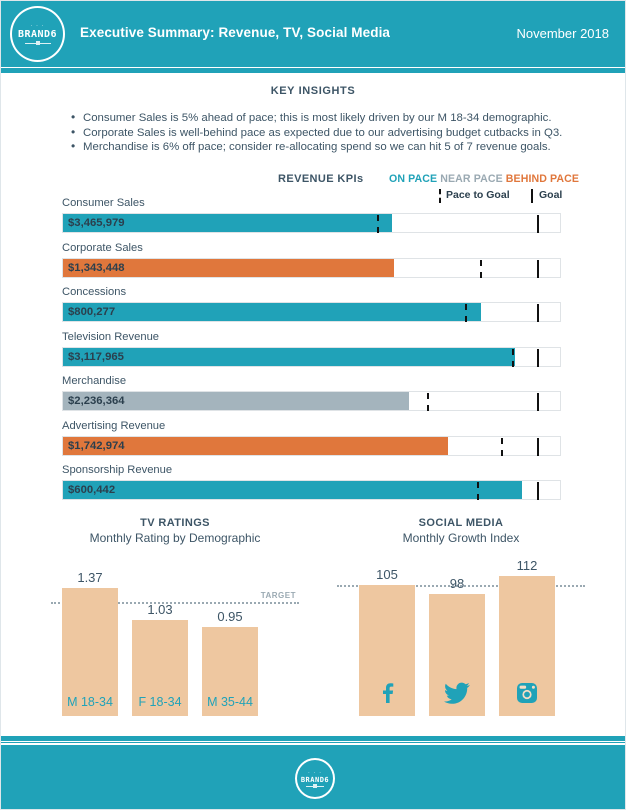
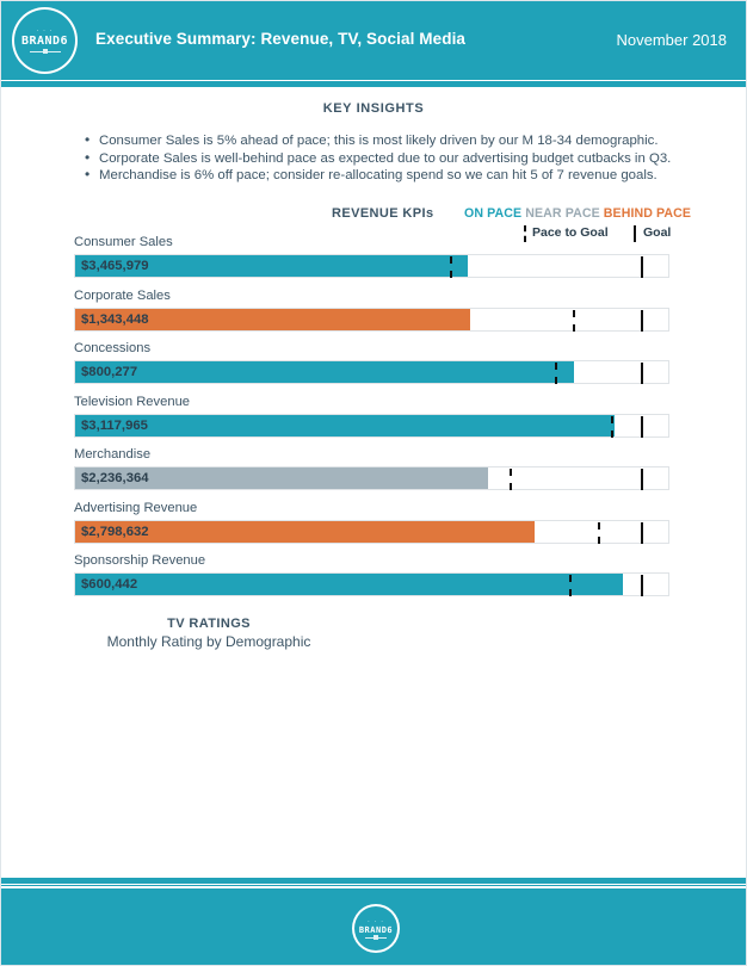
  BRAND6
  Executive Summary: Revenue, TV, Social Media
  November 2018
  KEY INSIGHTS
  Consumer Sales is 5% ahead of pace; this is most likely driven by our M 18-34 demographic.
  Corporate Sales is well-behind pace as expected due to our advertising budget cutbacks in Q3.
  Merchandise is 6% off pace; consider re-allocating spend so we can hit 5 of 7 revenue goals.
  REVENUE KPIs
  ON PACE NEAR PACE BEHIND PACE
  Pace to Goal
  Goal
  Consumer Sales
  $3,465,979
  Corporate Sales
  $1,343,448
  Concessions
  $800,277
  Television Revenue
  $3,117,965
  Merchandise
  $2,236,364
  Advertising Revenue
- $1,742,974
+ $2,798,632
  Sponsorship Revenue
  $600,442
  TV RATINGS
  Monthly Rating by Demographic
- TARGET
- 1.37
- M 18-34
- 1.03
- F 18-34
- 0.95
- M 35-44
- SOCIAL MEDIA
- Monthly Growth Index
- 105
- 98
- 112
  BRAND6
